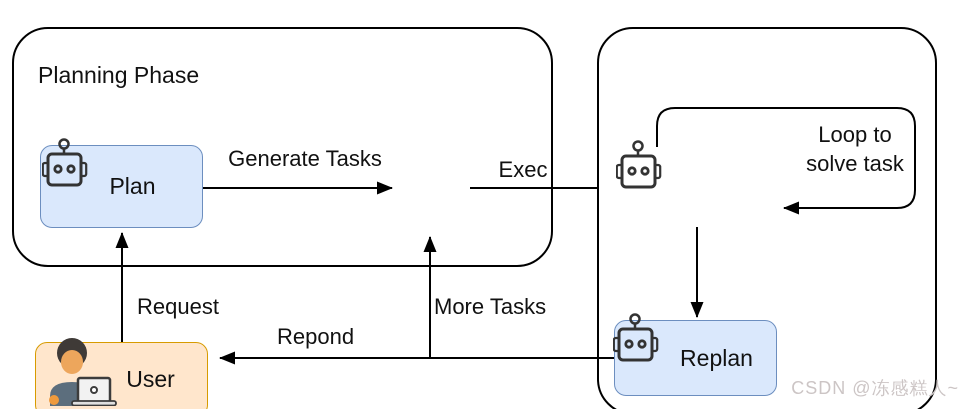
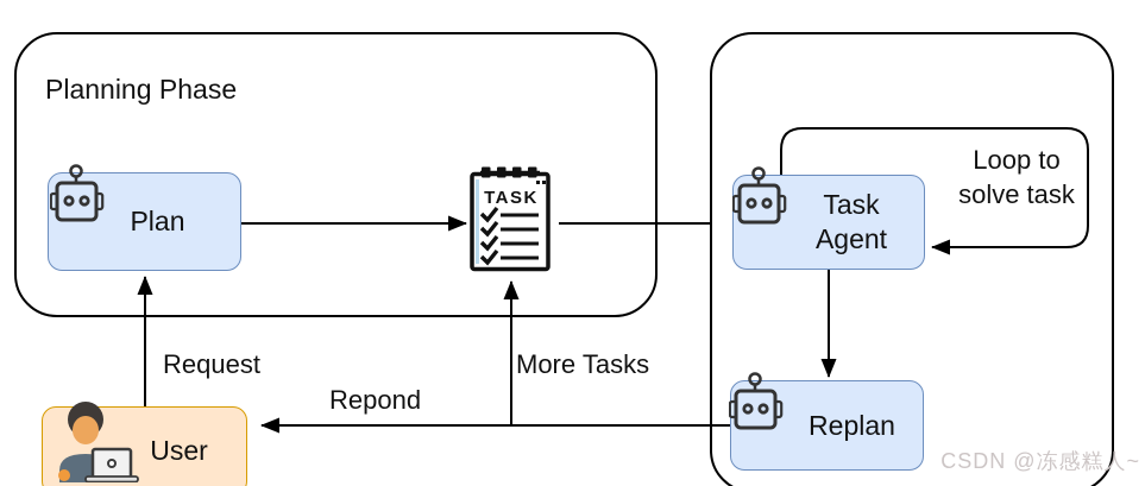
  Planning Phase
- Generate Tasks
- Exec
  Request
  More Tasks
  Repond
  Loop to solve task
  Plan
+ TASK
+ Task Agent
  Replan
  User
  CSDN @冻感糕人~
